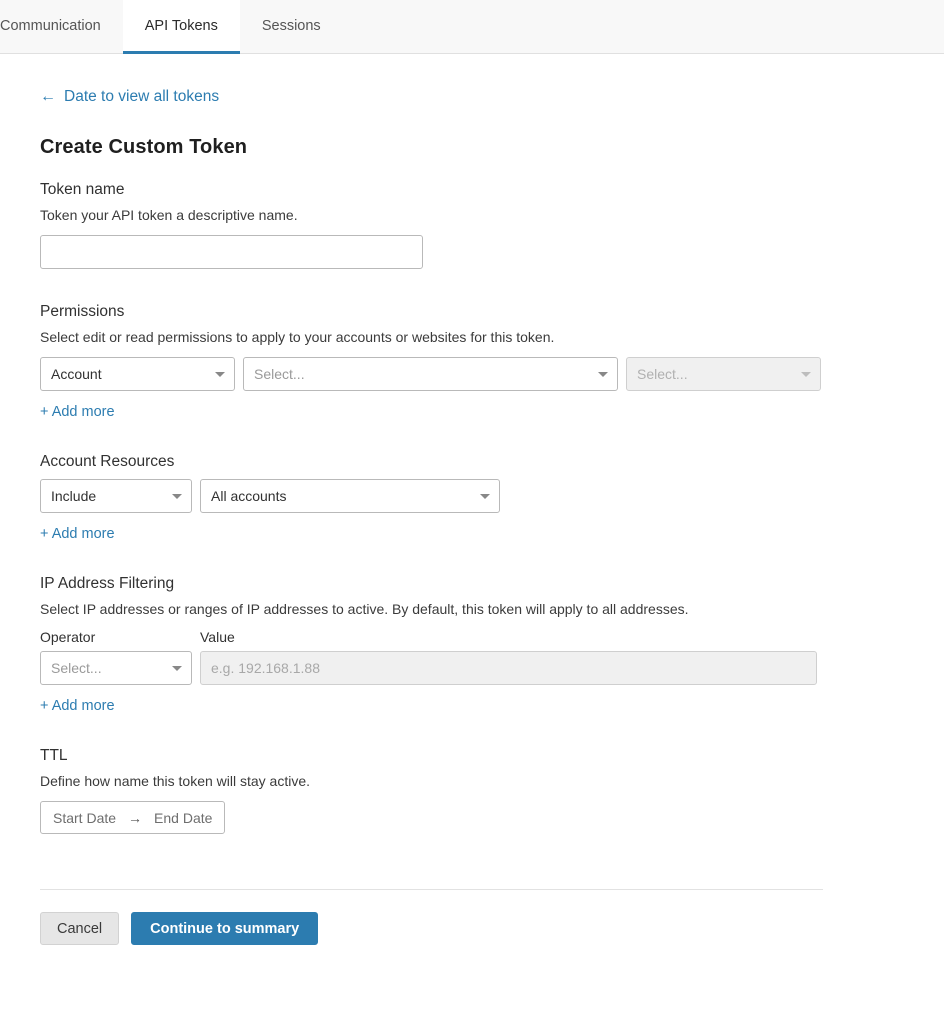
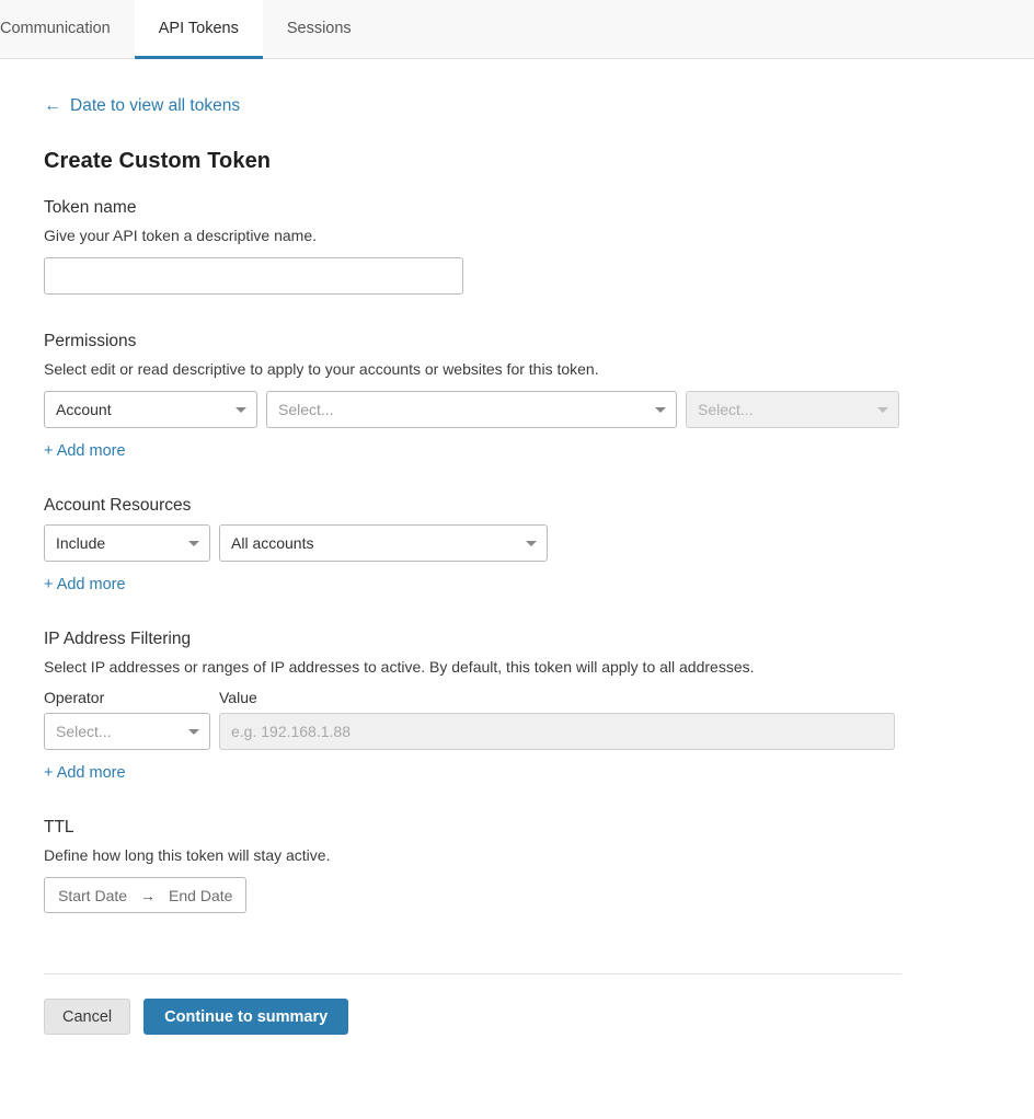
  Communication
  API Tokens
  Sessions
  ←
  Date to view all tokens
  Create Custom Token
  Token name
- Token your API token a descriptive name.
+ Give your API token a descriptive name.
  Permissions
- Select edit or read permissions to apply to your accounts or websites for this token.
+ Select edit or read descriptive to apply to your accounts or websites for this token.
  Account
  Select...
  Select...
  + Add more
  Account Resources
  Include
  All accounts
  + Add more
  IP Address Filtering
  Select IP addresses or ranges of IP addresses to active. By default, this token will apply to all addresses.
  Operator
  Value
  Select...
  e.g. 192.168.1.88
  + Add more
  TTL
- Define how name this token will stay active.
+ Define how long this token will stay active.
  Start Date
  →
  End Date
  Cancel
  Continue to summary
